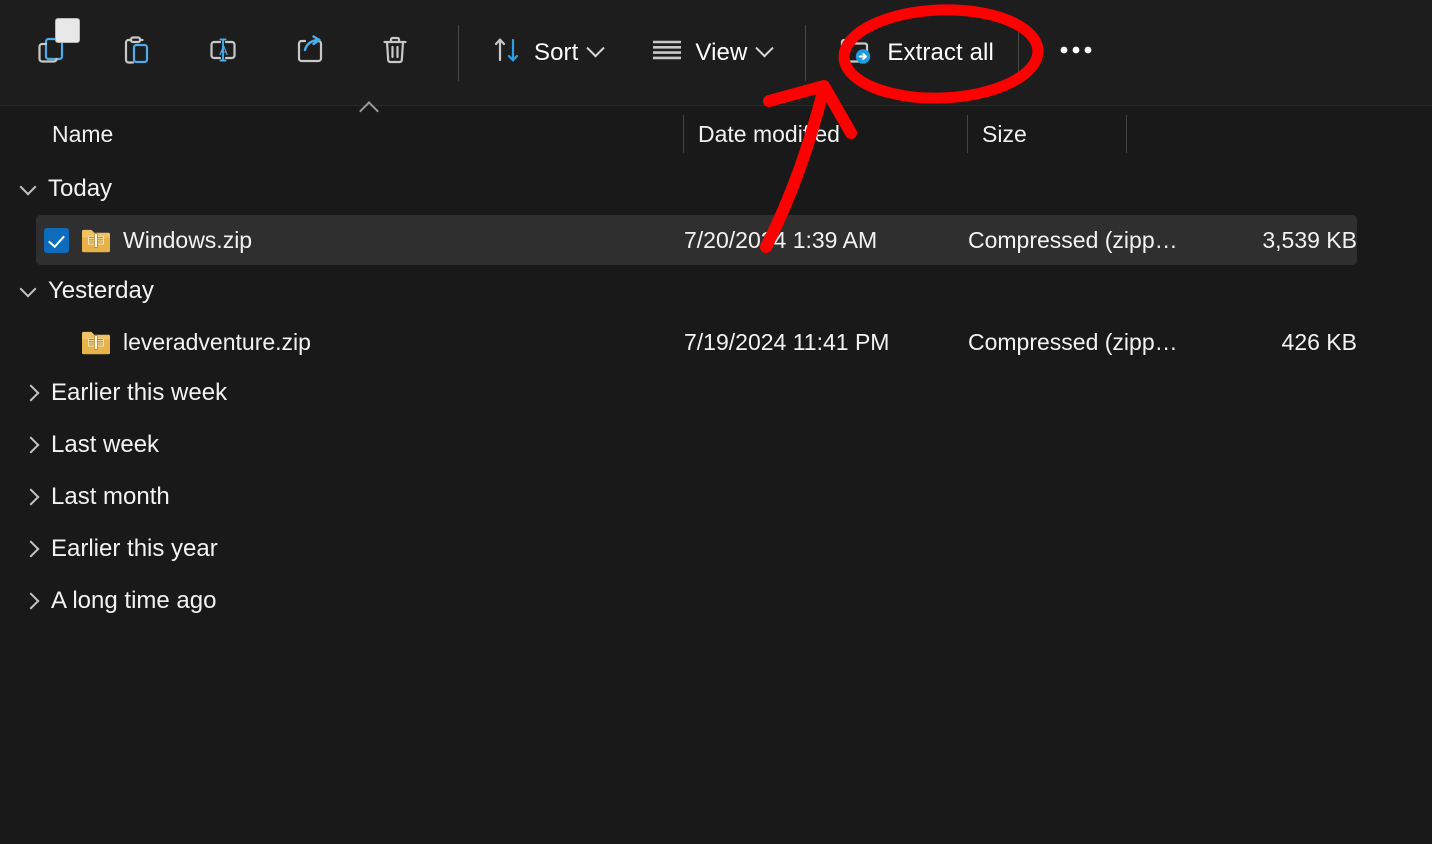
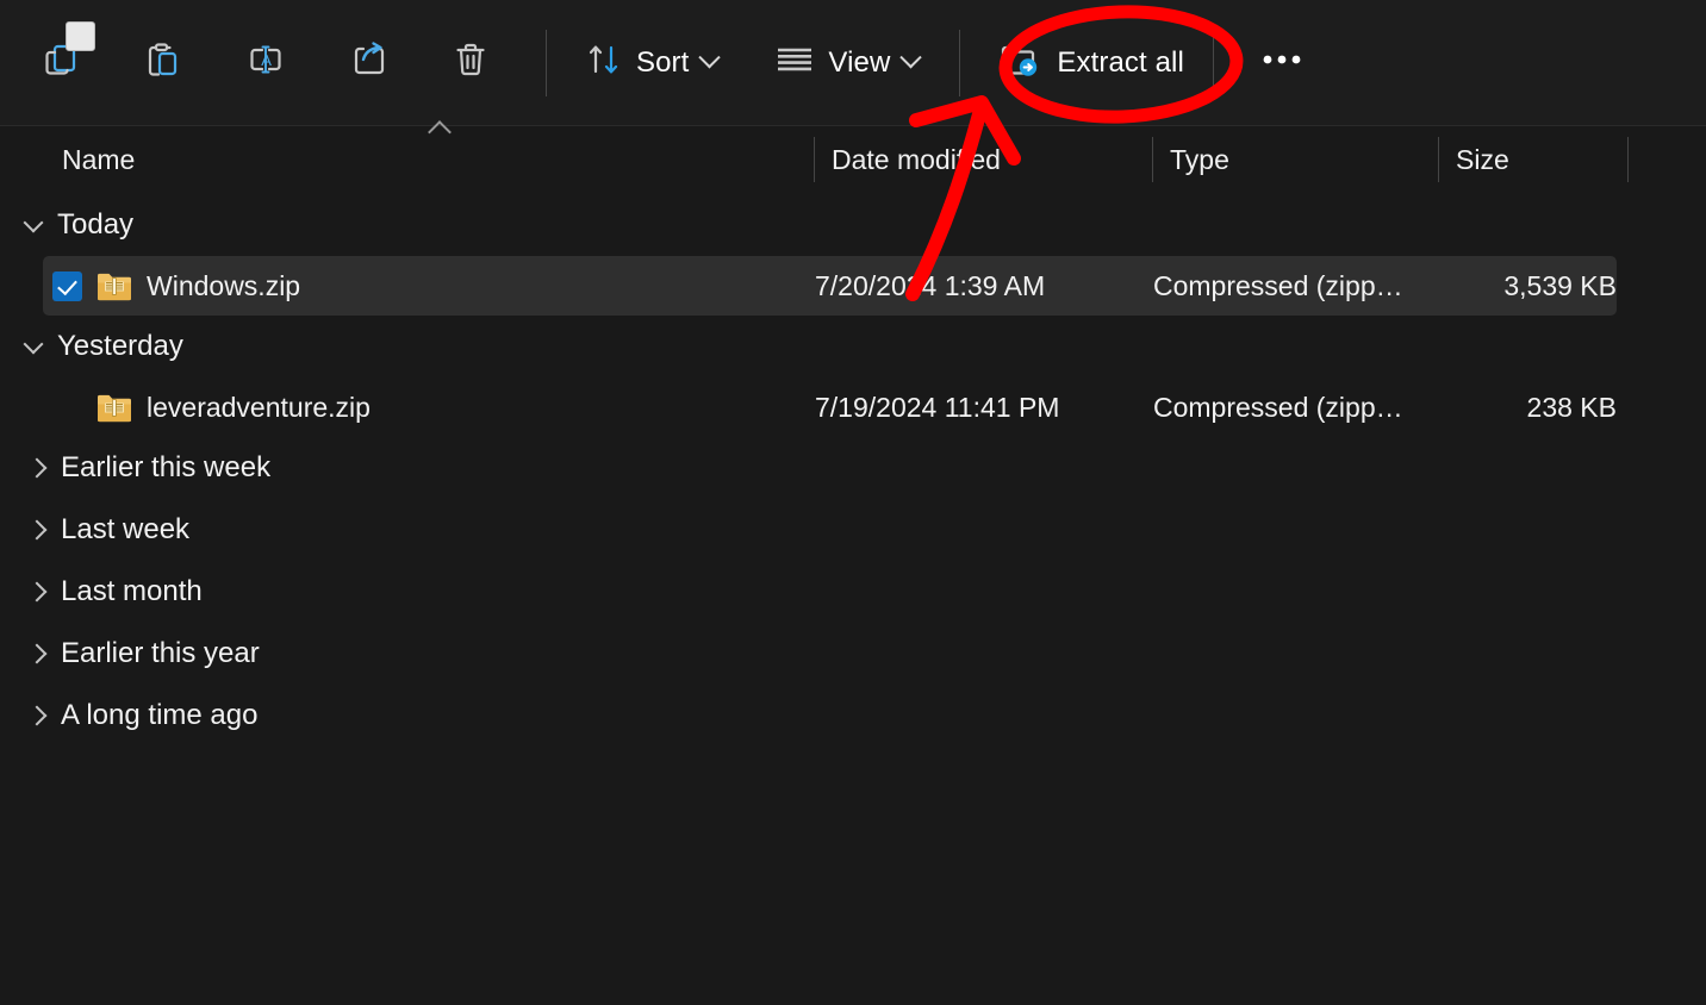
  Sort
  View
  Extract all
  Name
  Date modied
+ Type
  Size
  Today
  Windows.zip
  7/20/204 1:39 AM
  Compressed (zipp…
  3,539 KB
  Yesterday
  leveradventure.zip
  7/19/2024 11:41 PM
  Compressed (zipp…
- 426 KB
+ 238 KB
  Earlier this week
  Last week
  Last month
  Earlier this year
  A long time ago
